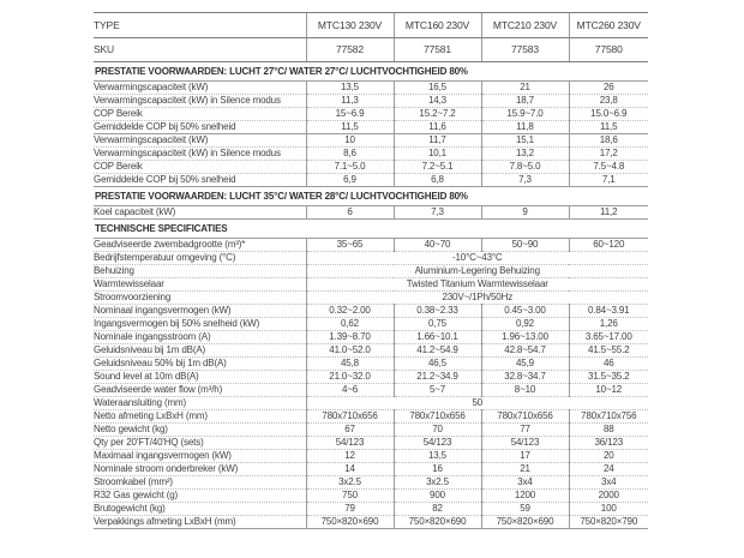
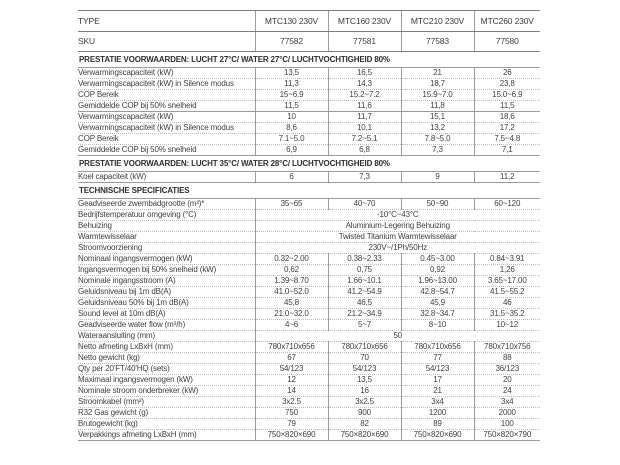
  TYPE	MTC130 230V	MTC160 230V	MTC210 230V	MTC260 230V
  SKU	77582	77581	77583	77580
  PRESTATIE VOORWAARDEN: LUCHT 27°C/ WATER 27°C/ LUCHTVOCHTIGHEID 80%
  Verwarmingscapaciteit (kW)	13,5	16,5	21	26
  Verwarmingscapaciteit (kW) in Silence modus	11,3	14,3	18,7	23,8
  COP Bereik	15~6.9	15.2~7.2	15.9~7.0	15.0~6.9
  Gemiddelde COP bij 50% snelheid	11,5	11,6	11,8	11,5
  Verwarmingscapaciteit (kW)	10	11,7	15,1	18,6
  Verwarmingscapaciteit (kW) in Silence modus	8,6	10,1	13,2	17,2
  COP Bereik	7.1~5.0	7.2~5.1	7.8~5.0	7.5~4.8
  Gemiddelde COP bij 50% snelheid	6,9	6,8	7,3	7,1
  PRESTATIE VOORWAARDEN: LUCHT 35°C/ WATER 28°C/ LUCHTVOCHTIGHEID 80%
  Koel capaciteit (kW)	6	7,3	9	11,2
  TECHNISCHE SPECIFICATIES
  Geadviseerde zwembadgrootte (m³)*	35~65	40~70	50~90	60~120
  Bedrijfstemperatuur omgeving (°C)	-10°C~43°C
  Behuizing	Aluminium-Legering Behuizing
  Warmtewisselaar	Twisted Titanium Warmtewisselaar
  Stroomvoorziening	230V~/1Ph/50Hz
  Nominaal ingangsvermogen (kW)	0.32~2.00	0.38~2.33	0.45~3.00	0.84~3.91
  Ingangsvermogen bij 50% snelheid (kW)	0,62	0,75	0,92	1,26
  Nominale ingangsstroom (A)	1.39~8.70	1.66~10.1	1.96~13.00	3.65~17.00
  Geluidsniveau bij 1m dB(A)	41.0~52.0	41.2~54.9	42.8~54.7	41.5~55.2
  Geluidsniveau 50% bij 1m dB(A)	45,8	46,5	45,9	46
  Sound level at 10m dB(A)	21.0~32.0	21.2~34.9	32.8~34.7	31.5~35.2
  Geadviseerde water flow (m³/h)	4~6	5~7	8~10	10~12
  Wateraansluiting (mm)	50
  Netto afmeting LxBxH (mm)	780x710x656	780x710x656	780x710x656	780x710x756
  Netto gewicht (kg)	67	70	77	88
  Qty per 20'FT/40'HQ (sets)	54/123	54/123	54/123	36/123
  Maximaal ingangsvermogen (kW)	12	13,5	17	20
  Nominale stroom onderbreker (kW)	14	16	21	24
  Stroomkabel (mm²)	3x2.5	3x2.5	3x4	3x4
  R32 Gas gewicht (g)	750	900	1200	2000
- Brutogewicht (kg)	79	82	59	100
+ Brutogewicht (kg)	79	82	89	100
  Verpakkings afmeting LxBxH (mm)	750×820×690	750×820×690	750×820×690	750×820×790
